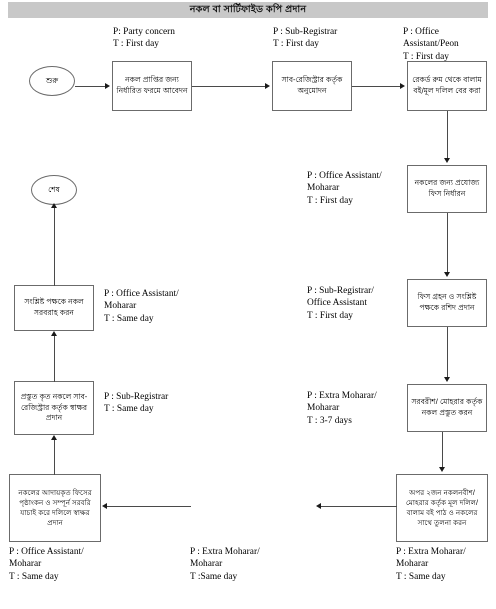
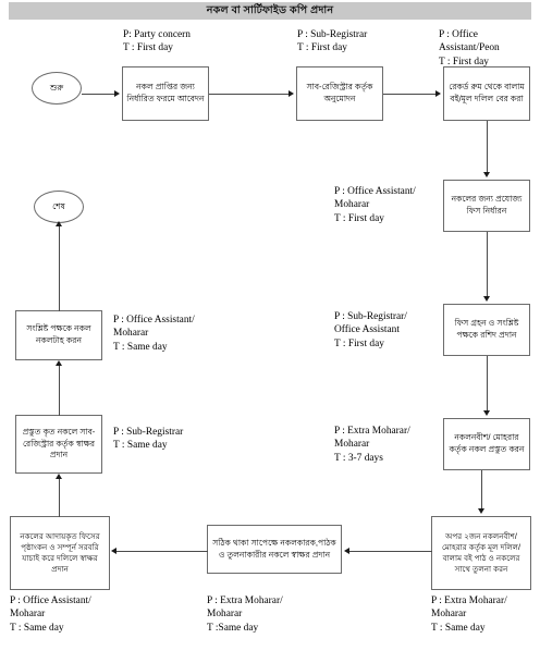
  নকল বা সার্টিফাইড কপি প্রদান
  শুরু
  P: Party concern
  T : First day
  নকল প্রাপ্তির জন্য নির্ধারিত ফরমে আবেদন
  P : Sub-Registrar
  T : First day
  সাব-রেজিস্ট্রার কর্তৃক অনুমোদন
  P : Office
  Assistant/Peon
  T : First day
  রেকর্ড রুম থেকে বালাম বই/মূল দলিল বের করা
  P : Office Assistant/
  Moharar
  T : First day
  নকলের জন্য প্রযোজ্য ফিস নির্ধারন
  P : Sub-Registrar/
  Office Assistant
  T : First day
  ফিস গ্রহন ও সংশ্লিষ্ট পক্ষকে রশিদ প্রদান
  P : Extra Moharar/
  Moharar
  T : 3-7 days
- সরবরীশ/ মোহরার কর্তৃক নকল প্রস্তুত করন
+ নকলনবীশ/ মোহরার কর্তৃক নকল প্রস্তুত করন
  অপর ২জন নকলনবীশ/ মোহরার কর্তৃক মূল দলিল/বালাম বই পাঠ ও নকলের সাথে তুলনা করন
  P : Extra Moharar/
  Moharar
  T : Same day
+ সঠিক থাকা সাপেক্ষে নকলকারক,পাঠক ও তুলনাকারীর নকলে স্বাক্ষর প্রদান
  P : Extra Moharar/
  Moharar
  T :Same day
  নকলের আদায়কৃত ফিসের পৃষ্ঠাংকন ও সম্পূর্ন সরবরি যাচাই করে দলিলে স্বাক্ষর প্রদান
  P : Office Assistant/
  Moharar
  T : Same day
  প্রস্তুত কৃত নকলে সাব-রেজিস্ট্রার কর্তৃক স্বাক্ষর প্রদান
  P : Sub-Registrar
  T : Same day
- সংশ্লিষ্ট পক্ষকে নকল সরবরাহ করন
+ সংশ্লিষ্ট পক্ষকে নকল নকলটাহ করন
  P : Office Assistant/
  Moharar
  T : Same day
  শেষ
